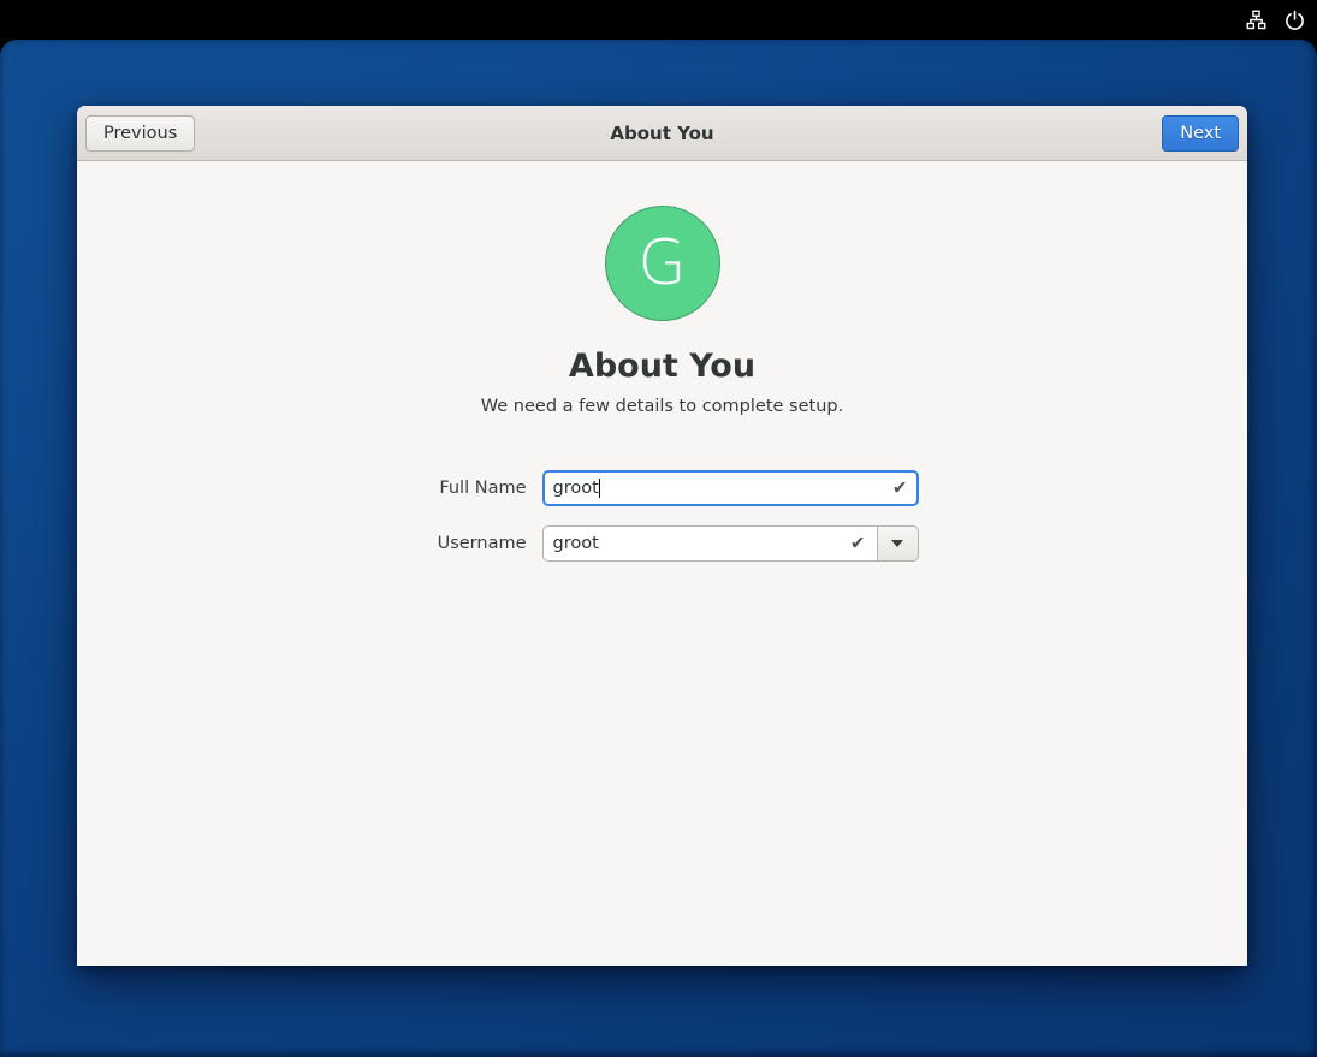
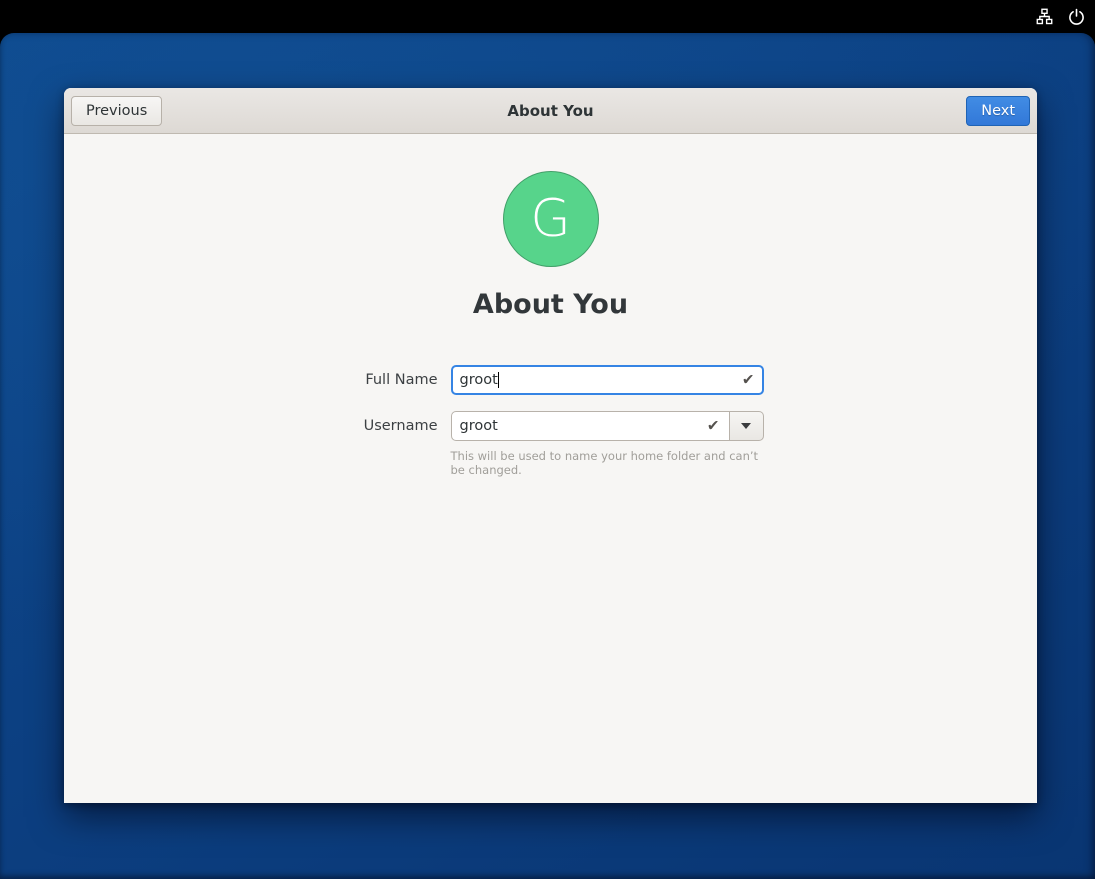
  Previous
  About You
  Next
  G
  About You
- We need a few details to complete setup.
  Full Name
  groot
  ✔
  Username
  groot
  ✔
+ This will be used to name your home folder and can’t be changed.
